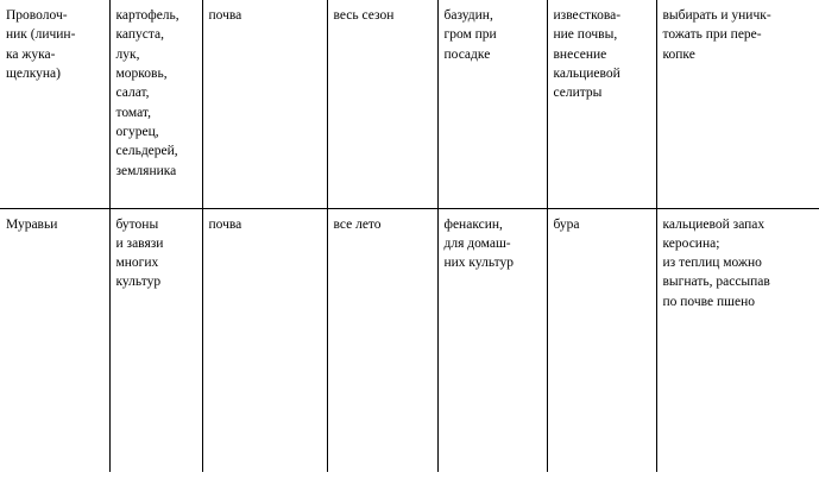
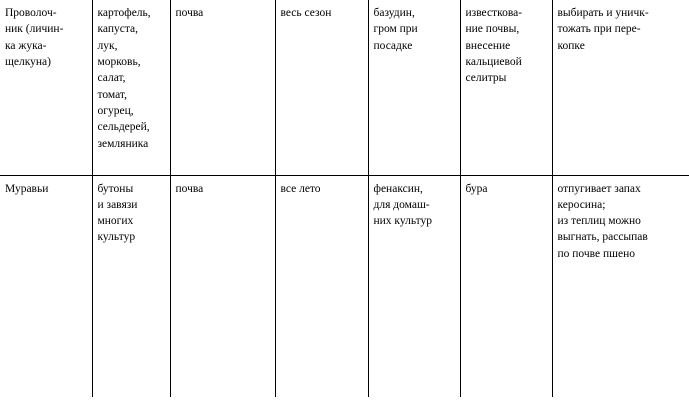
  Проволоч- ник (личин- ка жука- щелкуна)	картофель, капуста, лук, морковь, салат, томат, огурец, сельдерей, земляника	почва	весь сезон	базудин, гром при посадке	известкова- ние почвы, внесение кальциевой селитры	выбирать и уничк- тожать при пере- копке
- Муравьи	бутоны и завязи многих культур	почва	все лето	фенаксин, для домаш- них культур	бура	кальциевой запах керосина; из теплиц можно выгнать, рассыпав по почве пшено
+ Муравьи	бутоны и завязи многих культур	почва	все лето	фенаксин, для домаш- них культур	бура	отпугивает запах керосина; из теплиц можно выгнать, рассыпав по почве пшено
